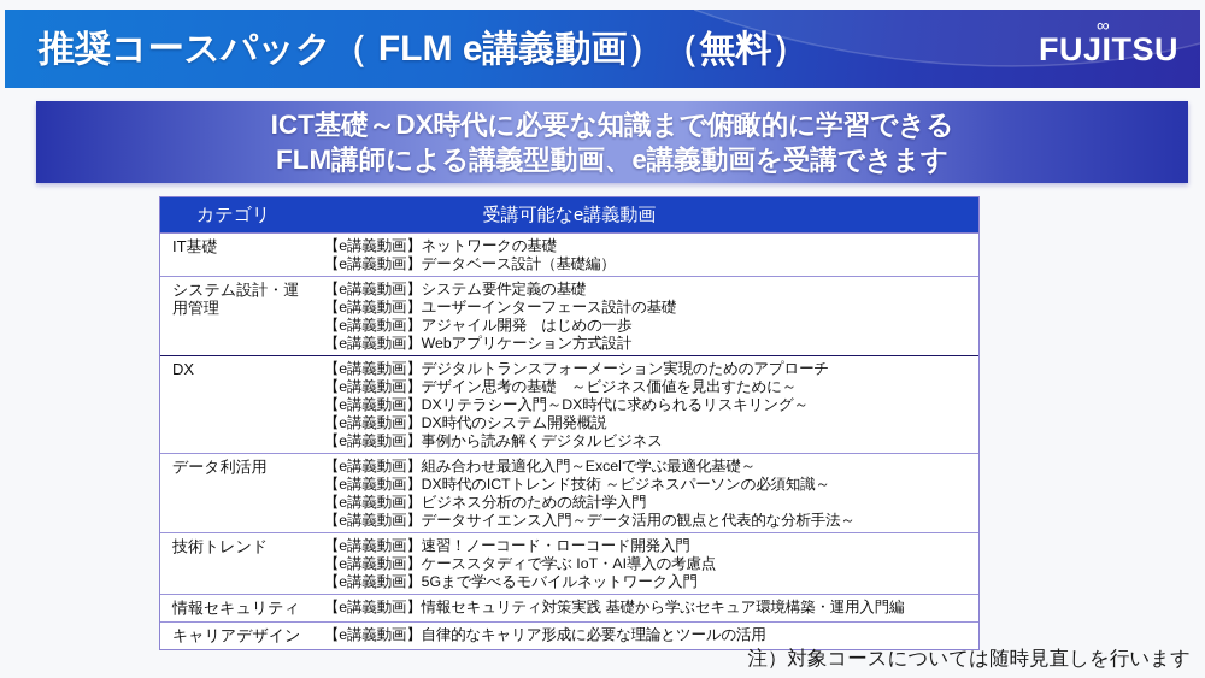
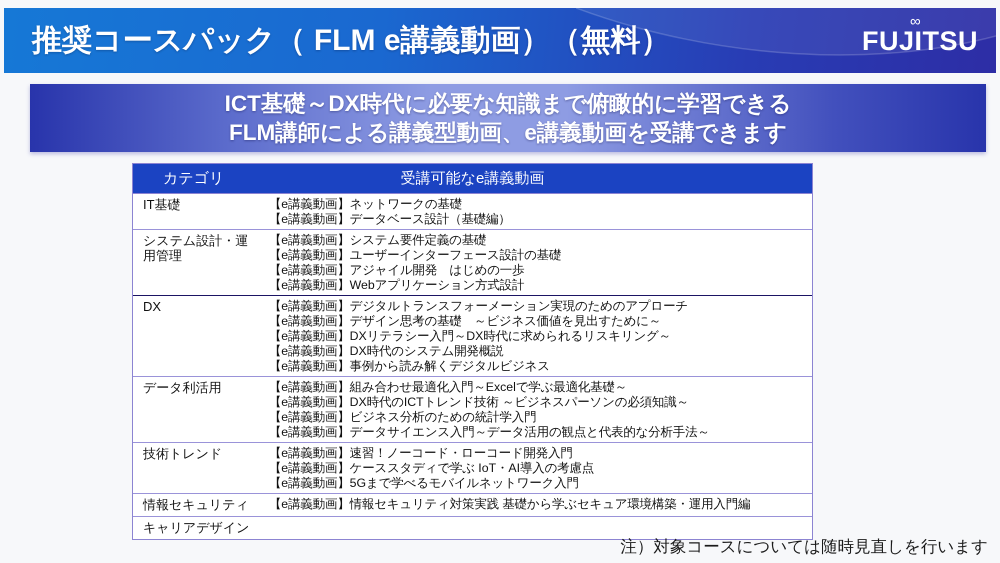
  推奨コースパック（ FLM e講義動画）（無料）
  FUJITSU
  ∞
  ICT基礎～DX時代に必要な知識まで俯瞰的に学習できる
  FLM講師による講義型動画、e講義動画を受講できます
  カテゴリ
  受講可能なe講義動画
  IT基礎
  【e講義動画】ネットワークの基礎
  【e講義動画】データベース設計（基礎編）
  システム設計・運用管理
  【e講義動画】システム要件定義の基礎
  【e講義動画】ユーザーインターフェース設計の基礎
  【e講義動画】アジャイル開発 はじめの一歩
  【e講義動画】Webアプリケーション方式設計
  DX
  【e講義動画】デジタルトランスフォーメーション実現のためのアプローチ
  【e講義動画】デザイン思考の基礎 ～ビジネス価値を見出すために～
  【e講義動画】DXリテラシー入門～DX時代に求められるリスキリング～
  【e講義動画】DX時代のシステム開発概説
  【e講義動画】事例から読み解くデジタルビジネス
  データ利活用
  【e講義動画】組み合わせ最適化入門～Excelで学ぶ最適化基礎～
  【e講義動画】DX時代のICTトレンド技術 ～ビジネスパーソンの必須知識～
  【e講義動画】ビジネス分析のための統計学入門
  【e講義動画】データサイエンス入門～データ活用の観点と代表的な分析手法～
  技術トレンド
  【e講義動画】速習！ノーコード・ローコード開発入門
  【e講義動画】ケーススタディで学ぶ IoT・AI導入の考慮点
  【e講義動画】5Gまで学べるモバイルネットワーク入門
  情報セキュリティ
  【e講義動画】情報セキュリティ対策実践 基礎から学ぶセキュア環境構築・運用入門編
  キャリアデザイン
- 【e講義動画】自律的なキャリア形成に必要な理論とツールの活用
  注）対象コースについては随時見直しを行います
